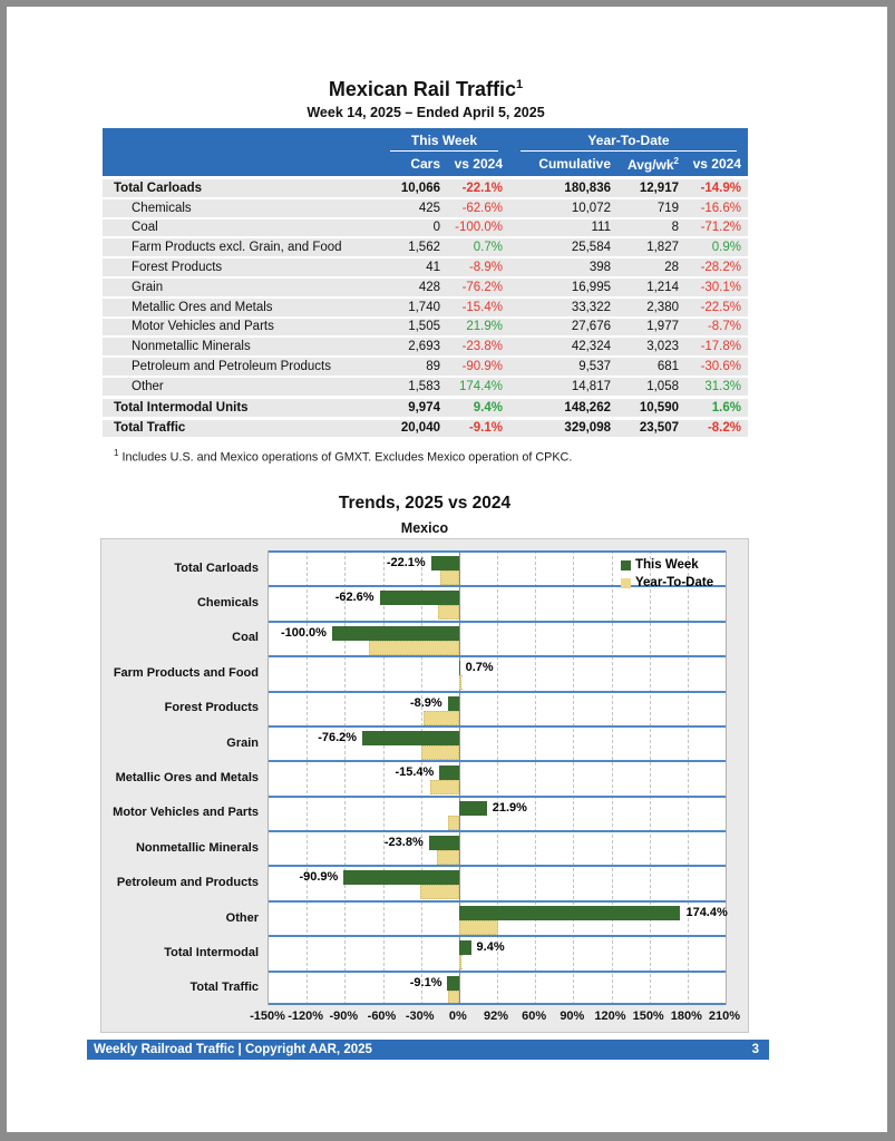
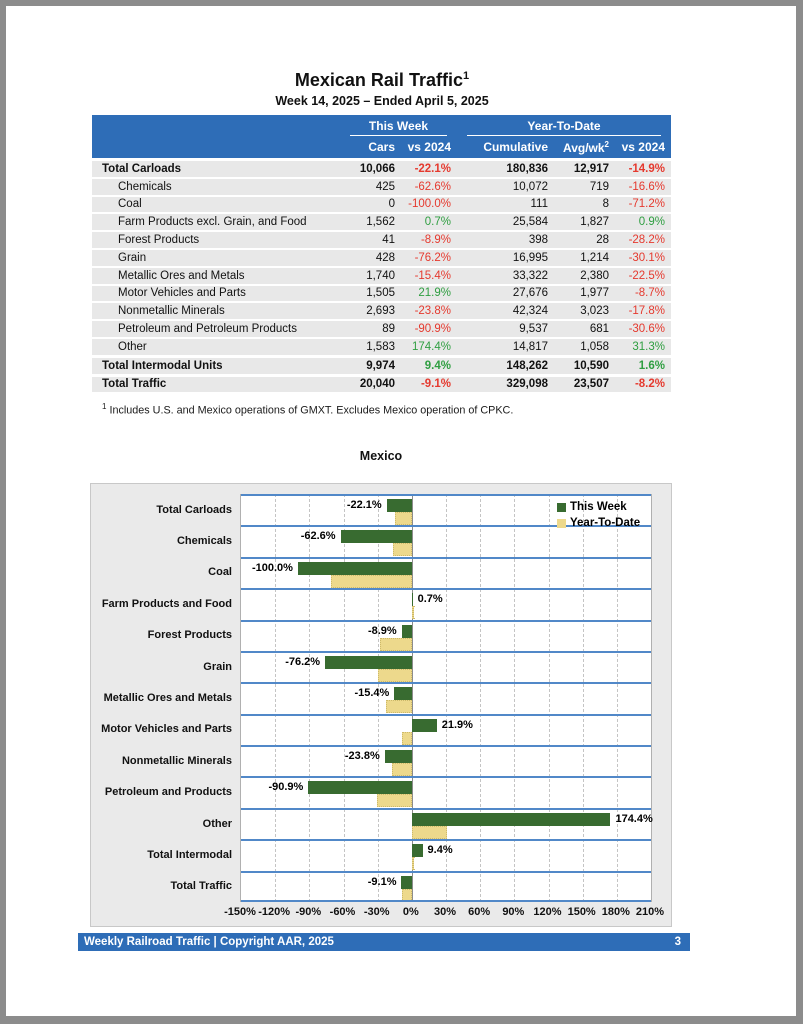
  Mexican Rail Traffic1
  Week 14, 2025 – Ended April 5, 2025
  This Week
  Year-To-Date
  Cars
  vs 2024
  Cumulative
  Avg/wk2
  vs 2024
  Total Carloads
  10,066
  -22.1%
  180,836
  12,917
  -14.9%
  Chemicals
  425
  -62.6%
  10,072
  719
  -16.6%
  Coal
  0
  -100.0%
  111
  8
  -71.2%
  Farm Products excl. Grain, and Food
  1,562
  0.7%
  25,584
  1,827
  0.9%
  Forest Products
  41
  -8.9%
  398
  28
  -28.2%
  Grain
  428
  -76.2%
  16,995
  1,214
  -30.1%
  Metallic Ores and Metals
  1,740
  -15.4%
  33,322
  2,380
  -22.5%
  Motor Vehicles and Parts
  1,505
  21.9%
  27,676
  1,977
  -8.7%
  Nonmetallic Minerals
  2,693
  -23.8%
  42,324
  3,023
  -17.8%
  Petroleum and Petroleum Products
  89
  -90.9%
  9,537
  681
  -30.6%
  Other
  1,583
  174.4%
  14,817
  1,058
  31.3%
  Total Intermodal Units
  9,974
  9.4%
  148,262
  10,590
  1.6%
  Total Traffic
  20,040
  -9.1%
  329,098
  23,507
  -8.2%
  1 Includes U.S. and Mexico operations of GMXT. Excludes Mexico operation of CPKC.
- Trends, 2025 vs 2024
  Mexico
  Total Carloads
  Chemicals
  Coal
  Farm Products and Food
  Forest Products
  Grain
  Metallic Ores and Metals
  Motor Vehicles and Parts
  Nonmetallic Minerals
  Petroleum and Products
  Other
  Total Intermodal
  Total Traffic
  -22.1%
  -62.6%
  -100.0%
  0.7%
  -8.9%
  -76.2%
  -15.4%
  21.9%
  -23.8%
  -90.9%
  174.4%
  9.4%
  -9.1%
  This Week
  Year-To-Date
  -150%
  -120%
  -90%
  -60%
  -30%
  0%
- 92%
+ 30%
  60%
  90%
  120%
  150%
  180%
  210%
  Weekly Railroad Traffic | Copyright AAR, 2025
  3
